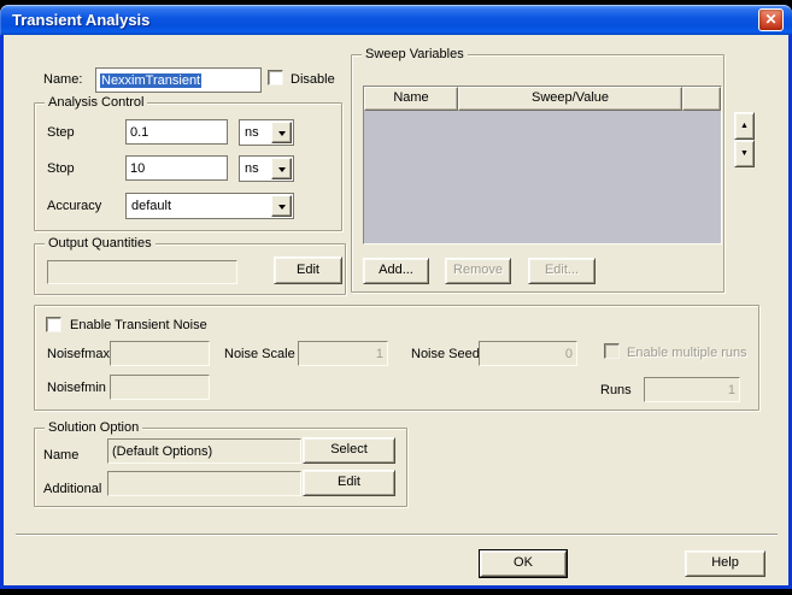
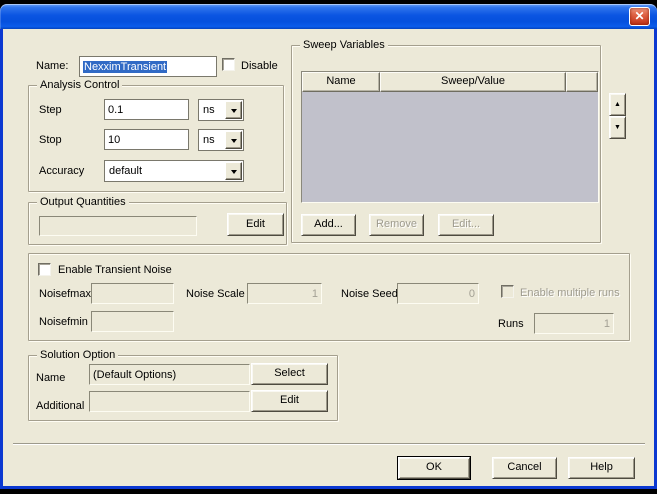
- Transient Analysis
  ✕
  Name:
  NexximTransient
  Disable
  Analysis Control
  Step
  0.1
  ns
  Stop
  10
  ns
  Accuracy
  default
  Output Quantities
  Edit
  Sweep Variables
  Name
  Sweep/Value
  Add...
  Remove
  Edit...
  Enable Transient Noise
  Noisefmax
  Noise Scale
  1
  Noise Seed
  0
  Enable multiple runs
  Noisefmin
  Runs
  1
  Solution Option
  Name
  (Default Options)
  Select
  Additional
  Edit
  OK
+ Cancel
  Help
